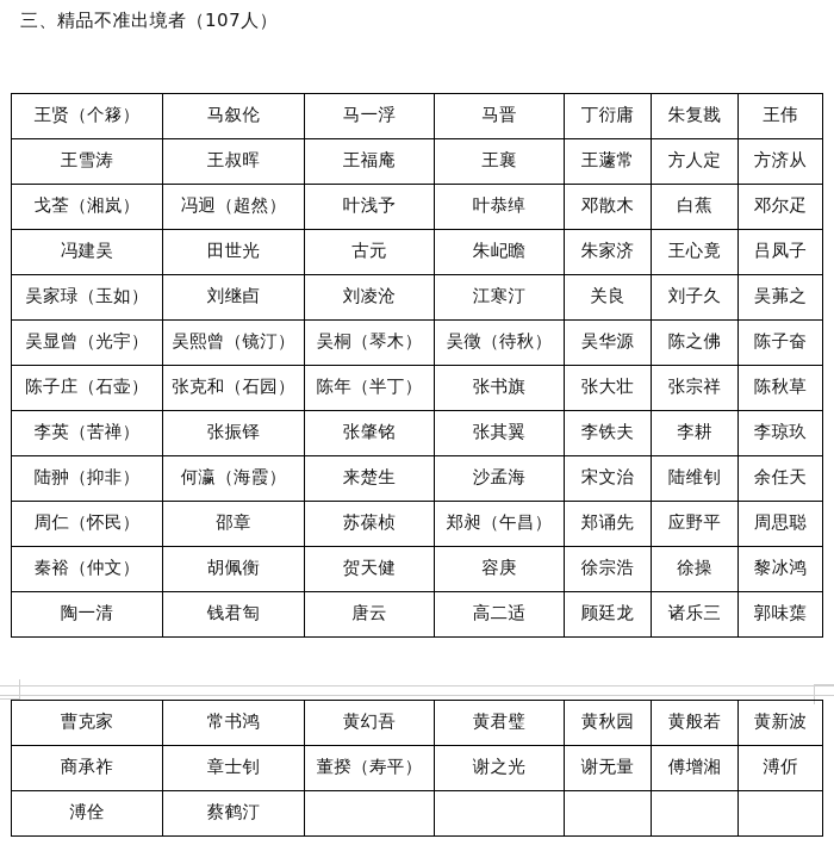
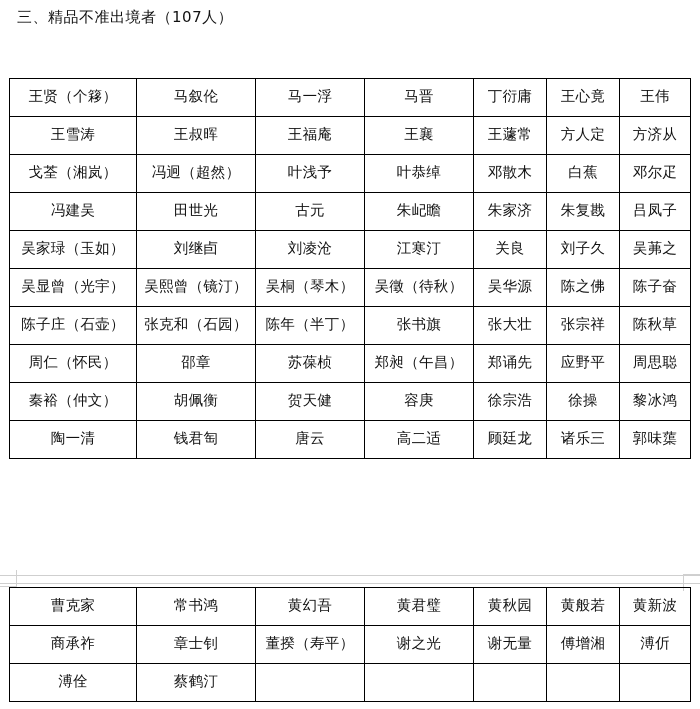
  三、精品不准出境者（107人）
- 王贤（个簃）	马叙伦	马一浮	马晋	丁衍庸	朱复戡	王伟
+ 王贤（个簃）	马叙伦	马一浮	马晋	丁衍庸	王心竟	王伟
  王雪涛	王叔晖	王福庵	王襄	王蘧常	方人定	方济从
  戈荃（湘岚）	冯迥（超然）	叶浅予	叶恭绰	邓散木	白蕉	邓尔疋
- 冯建吴	田世光	古元	朱屺瞻	朱家济	王心竟	吕凤子
+ 冯建吴	田世光	古元	朱屺瞻	朱家济	朱复戡	吕凤子
  吴家琭（玉如）	刘继卣	刘凌沧	江寒汀	关良	刘子久	吴茀之
  吴显曾（光宇）	吴熙曾（镜汀）	吴桐（琴木）	吴徵（待秋）	吴华源	陈之佛	陈子奋
  陈子庄（石壶）	张克和（石园）	陈年（半丁）	张书旗	张大壮	张宗祥	陈秋草
- 李英（苦禅）	张振铎	张肇铭	张其翼	李铁夫	李耕	李琼玖
- 陆翀（抑非）	何瀛（海霞）	来楚生	沙孟海	宋文治	陆维钊	余任天
  周仁（怀民）	邵章	苏葆桢	郑昶（午昌）	郑诵先	应野平	周思聪
  秦裕（仲文）	胡佩衡	贺天健	容庚	徐宗浩	徐操	黎冰鸿
  陶一清	钱君匋	唐云	高二适	顾廷龙	诸乐三	郭味蕖
  曹克家	常书鸿	黄幻吾	黄君璧	黄秋园	黄般若	黄新波
  商承祚	章士钊	董揆（寿平）	谢之光	谢无量	傅增湘	溥伒
  溥佺	蔡鹤汀
